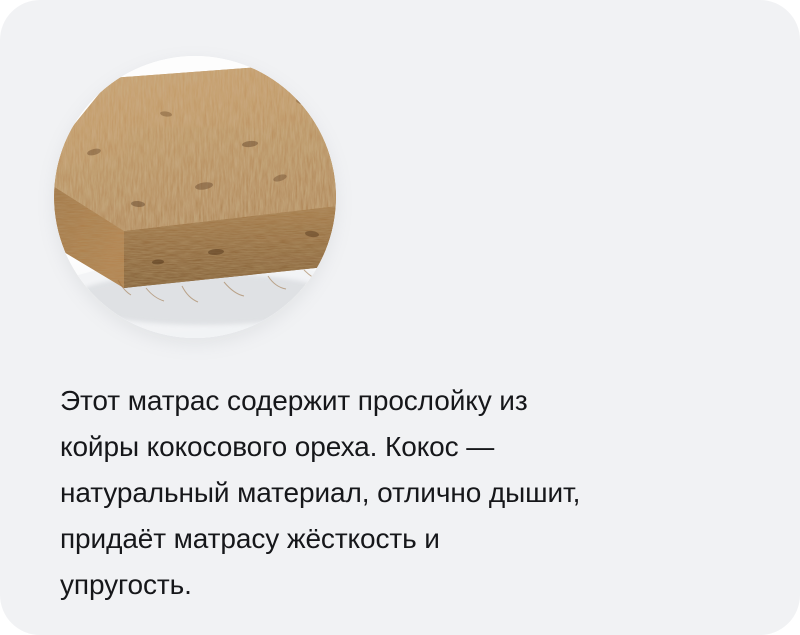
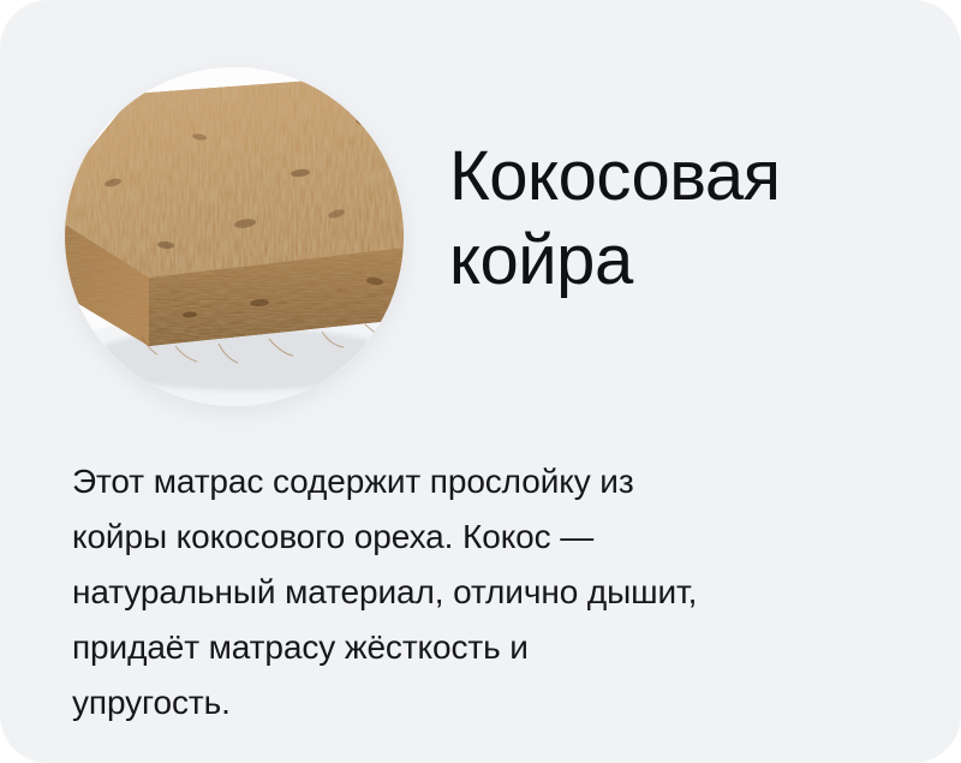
+ Кокосовая
+ койра
  Этот матрас содержит прослойку из
  койры кокосового ореха. Кокос —
  натуральный материал, отлично дышит,
  придаёт матрасу жёсткость и
  упругость.
